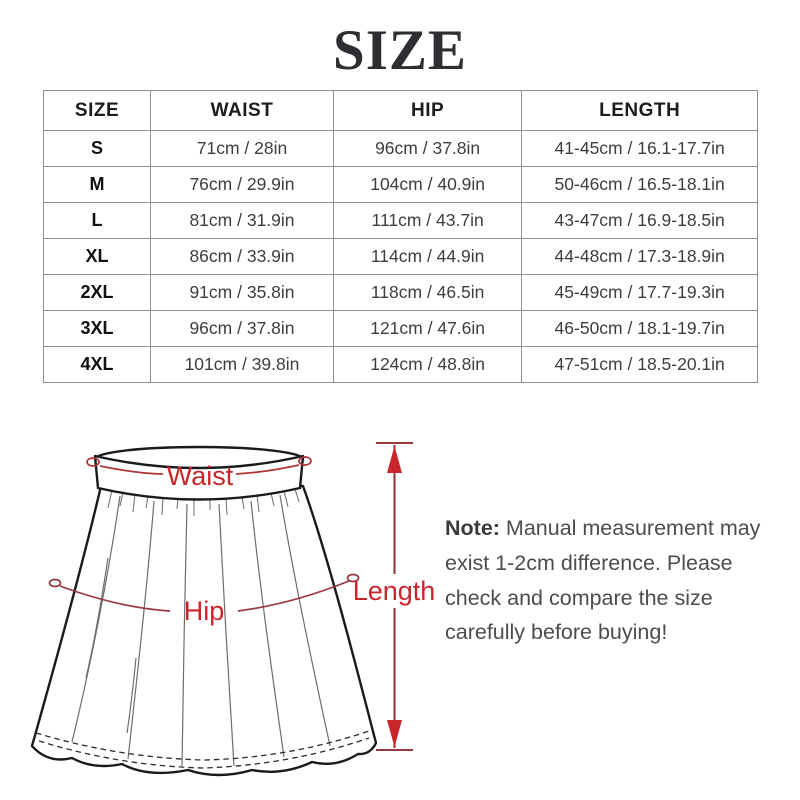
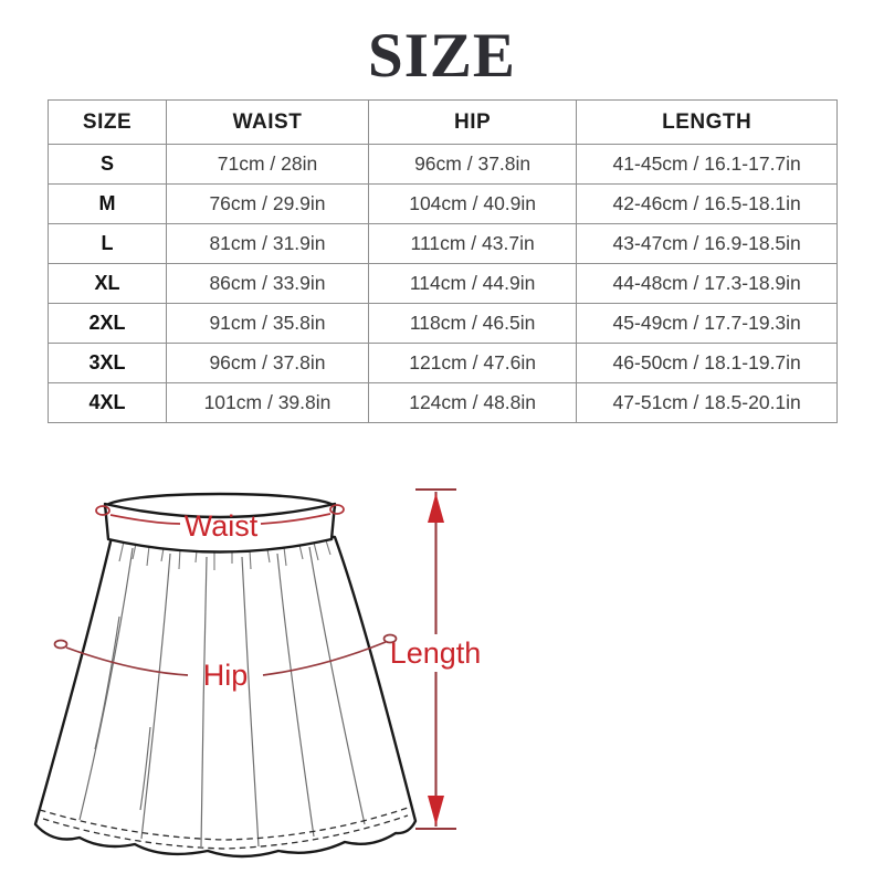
  SIZE
  SIZE	WAIST	HIP	LENGTH
  S	71cm / 28in	96cm / 37.8in	41-45cm / 16.1-17.7in
- M	76cm / 29.9in	104cm / 40.9in	50-46cm / 16.5-18.1in
+ M	76cm / 29.9in	104cm / 40.9in	42-46cm / 16.5-18.1in
  L	81cm / 31.9in	111cm / 43.7in	43-47cm / 16.9-18.5in
  XL	86cm / 33.9in	114cm / 44.9in	44-48cm / 17.3-18.9in
  2XL	91cm / 35.8in	118cm / 46.5in	45-49cm / 17.7-19.3in
  3XL	96cm / 37.8in	121cm / 47.6in	46-50cm / 18.1-19.7in
  4XL	101cm / 39.8in	124cm / 48.8in	47-51cm / 18.5-20.1in
  Waist
  Hip
  Length
- Note: Manual measurement may exist 1-2cm difference. Please check and compare the size carefully before buying!
